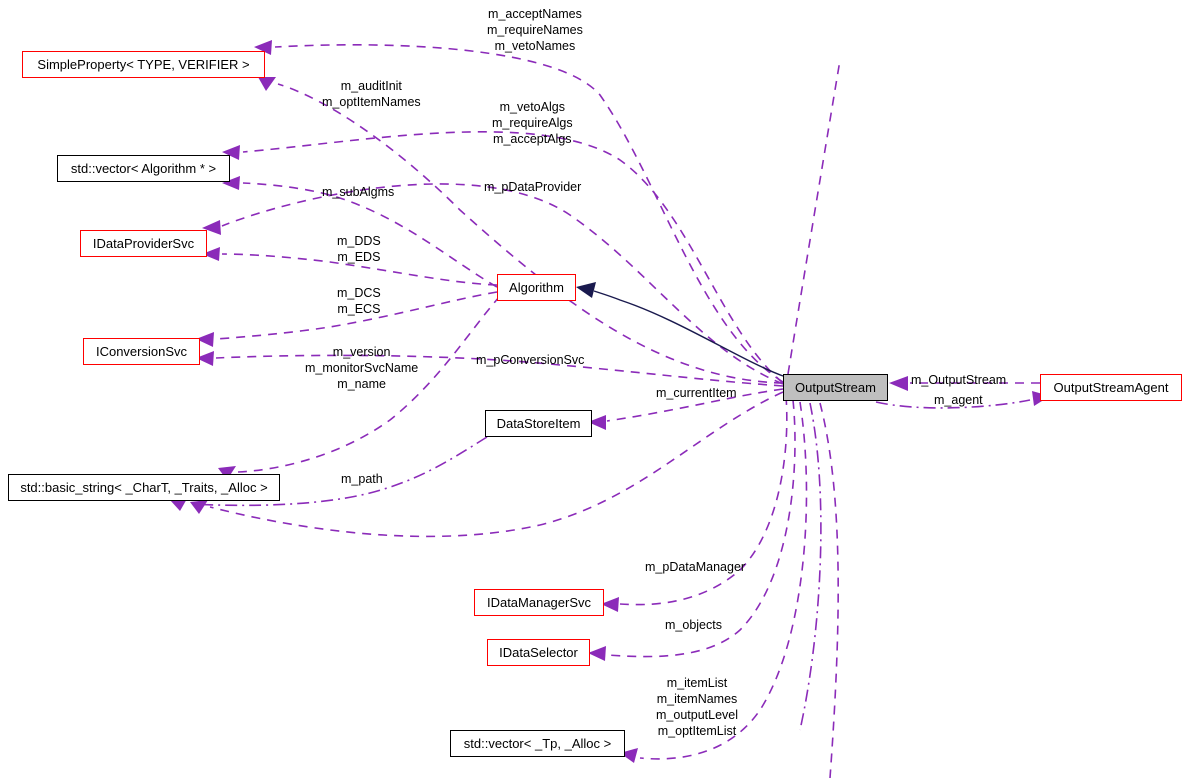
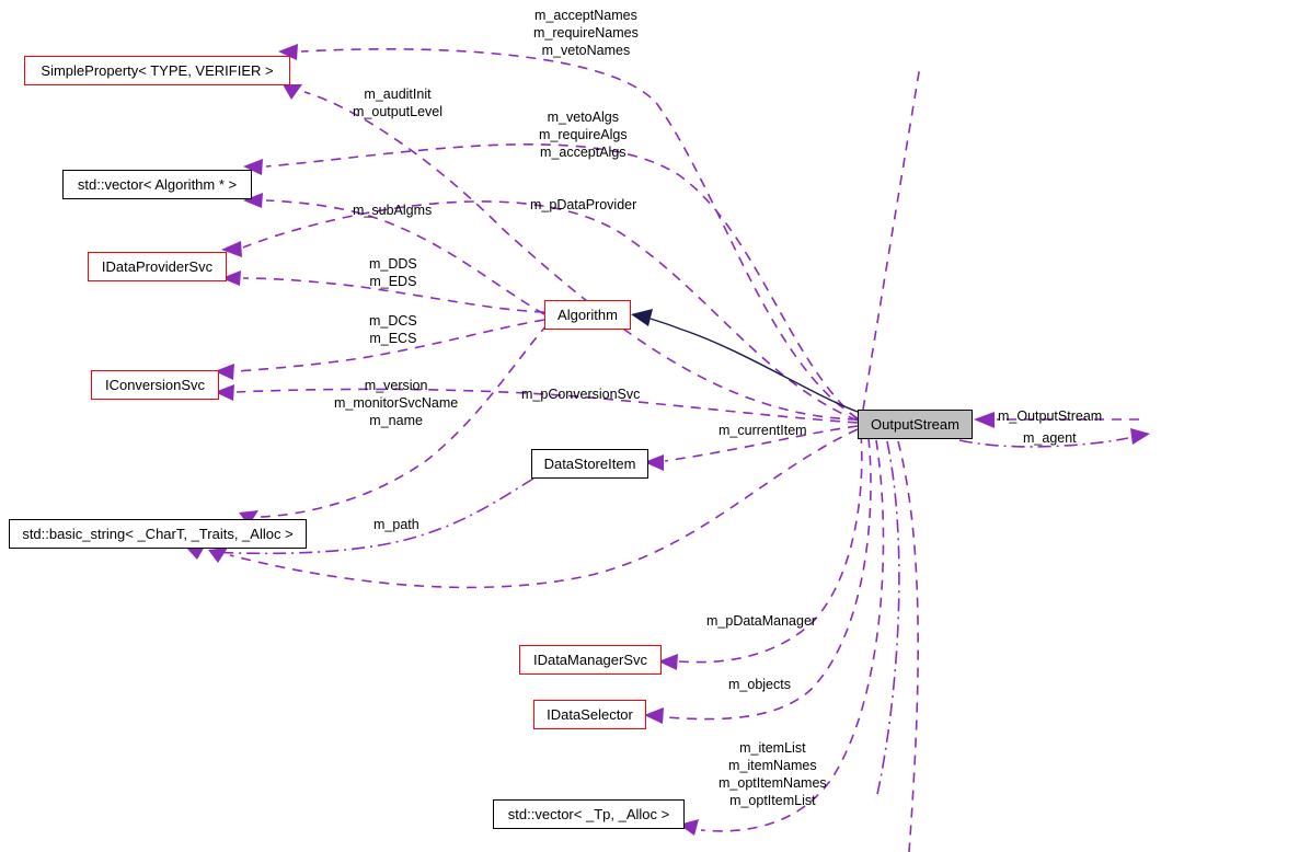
  SimpleProperty< TYPE, VERIFIER >
  std::vector< Algorithm * >
  IDataProviderSvc
  IConversionSvc
  std::basic_string< _CharT, _Traits, _Alloc >
  Algorithm
  DataStoreItem
  IDataManagerSvc
  IDataSelector
  std::vector< _Tp, _Alloc >
  OutputStream
- OutputStreamAgent
  m_acceptNames
  m_requireNames
  m_vetoNames
  m_auditInit
- m_optItemNames
+ m_outputLevel
  m_vetoAlgs
  m_requireAlgs
  m_acceptAlgs
  m_subAlgms
  m_pDataProvider
  m_DDS
  m_EDS
  m_DCS
  m_ECS
  m_version
  m_monitorSvcName
  m_name
  m_pConversionSvc
  m_currentItem
  m_path
  m_pDataManager
  m_objects
  m_itemList
  m_itemNames
- m_outputLevel
+ m_optItemNames
  m_optItemList
  m_OutputStream
  m_agent
